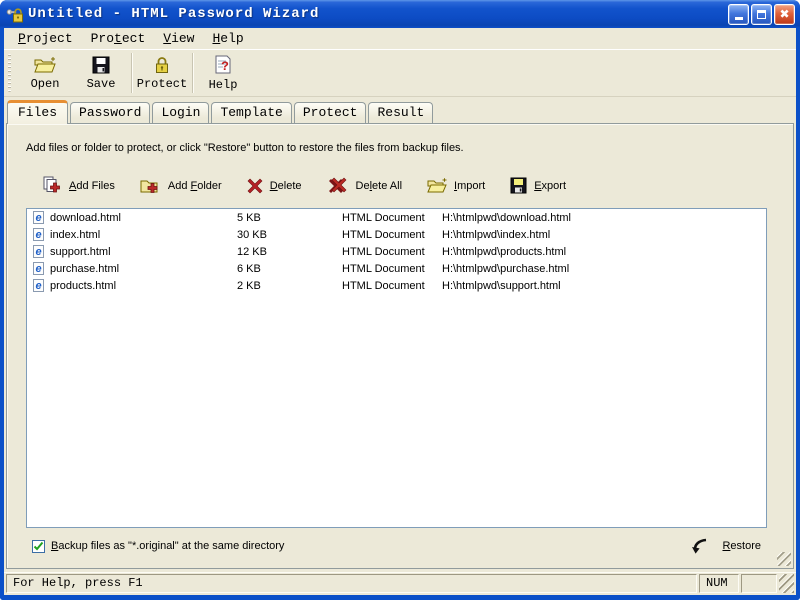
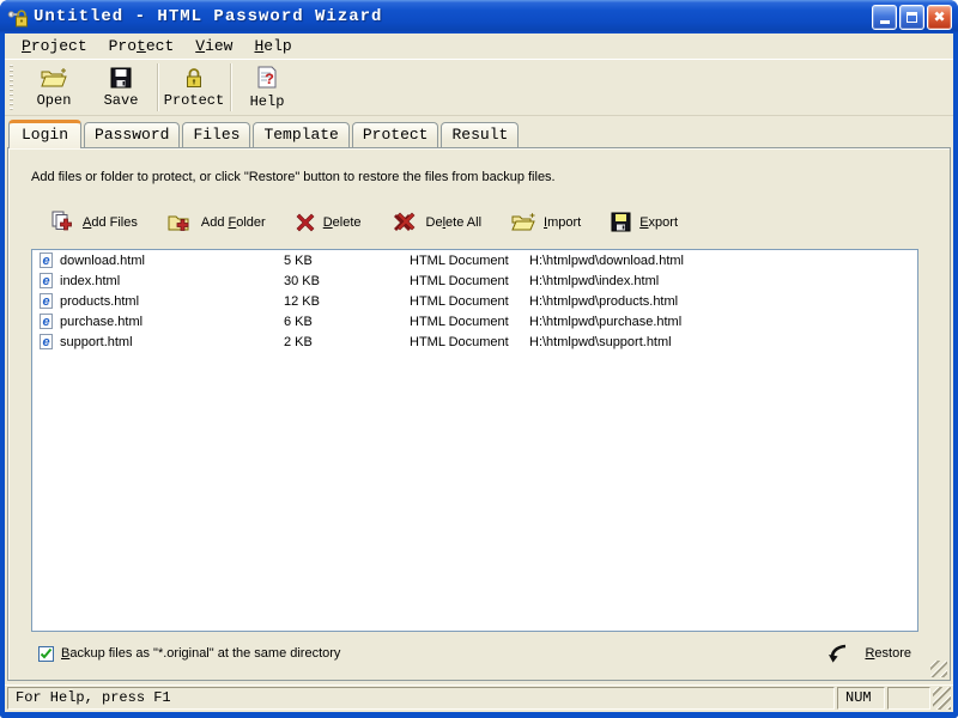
  Untitled - HTML Password Wizard
  ✖
  Project
  Protect
  View
  Help
  Open
  Save
  Protect
  ?
  Help
- Files
+ Login
  Password
- Login
+ Files
  Template
  Protect
  Result
  Add files or folder to protect, or click "Restore" button to restore the files from backup files.
  Add Files
  Add Folder
  Delete
  Delete All
  Import
  Export
  e
  download.html
  5 KB
  HTML Document
  H:\htmlpwd\download.html
  e
  index.html
  30 KB
  HTML Document
  H:\htmlpwd\index.html
  e
- support.html
+ products.html
  12 KB
  HTML Document
  H:\htmlpwd\products.html
  e
  purchase.html
  6 KB
  HTML Document
  H:\htmlpwd\purchase.html
  e
- products.html
+ support.html
  2 KB
  HTML Document
  H:\htmlpwd\support.html
  Backup files as "*.original" at the same directory
  Restore
  For Help, press F1
  NUM
